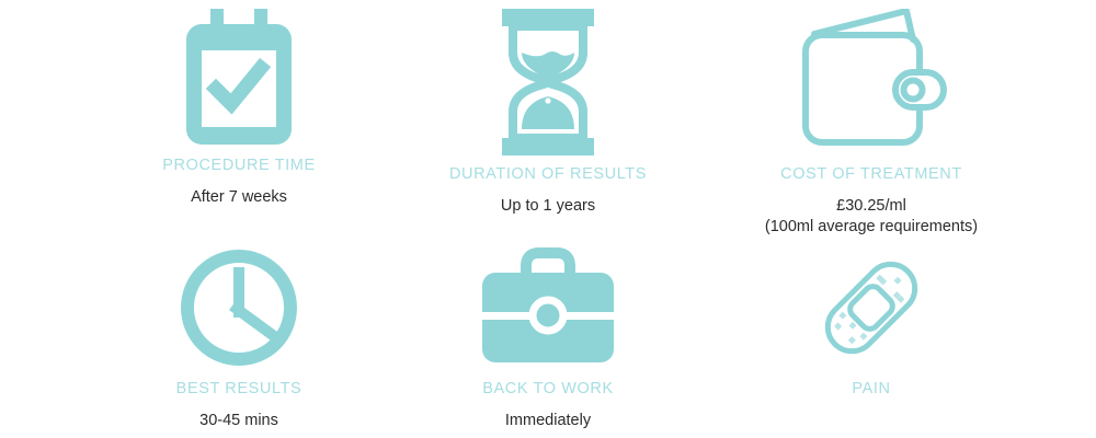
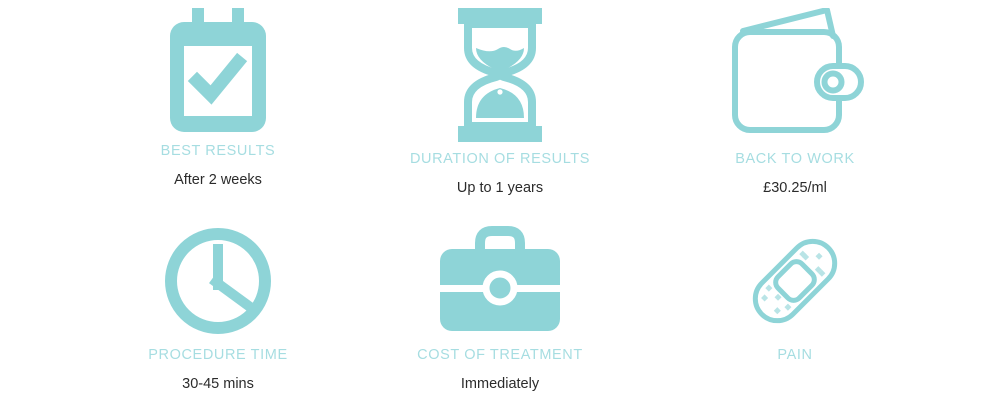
- PROCEDURE TIME
+ BEST RESULTS
- After 7 weeks
+ After 2 weeks
  DURATION OF RESULTS
  Up to 1 years
- COST OF TREATMENT
+ BACK TO WORK
  £30.25/ml
- (100ml average requirements)
- BEST RESULTS
+ PROCEDURE TIME
  30-45 mins
- BACK TO WORK
+ COST OF TREATMENT
  Immediately
  PAIN
